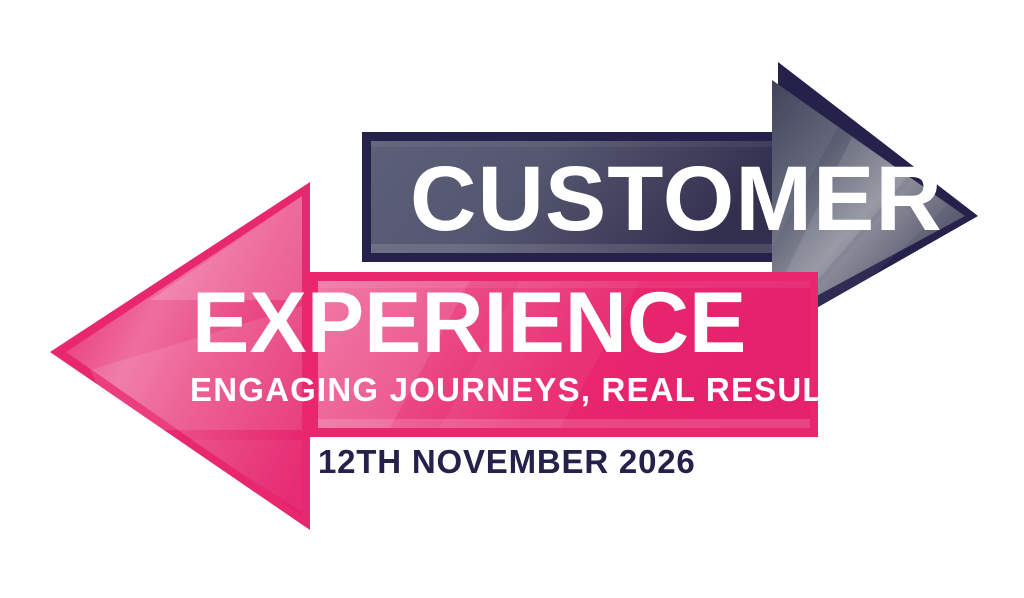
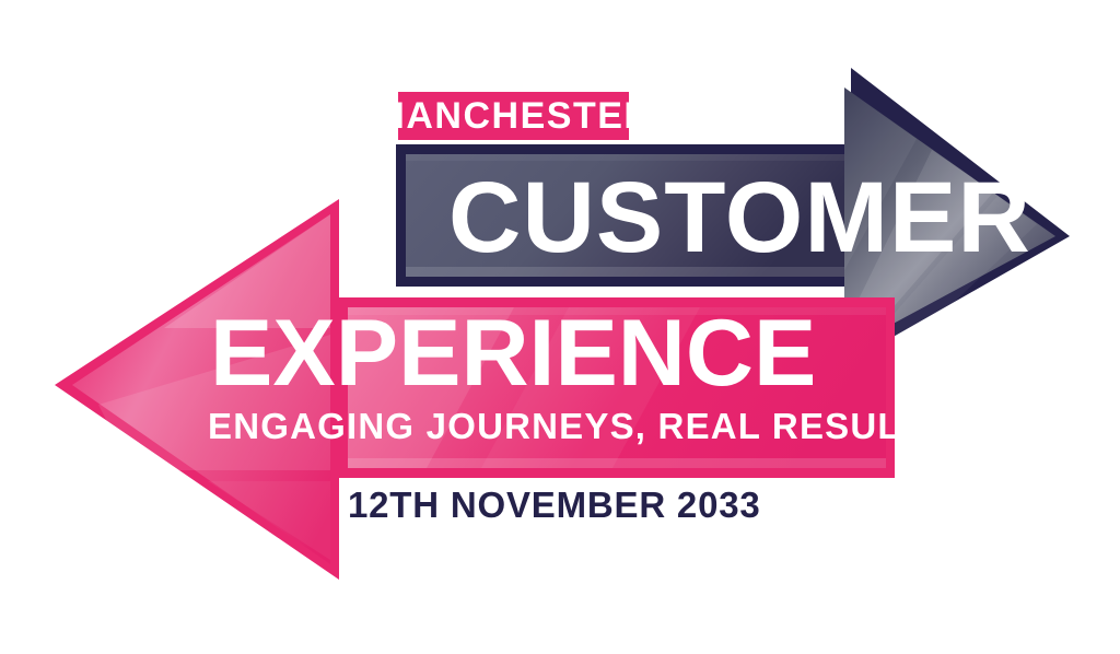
+ MANCHESTER
  CUSTOMER
  EXPERIENCE
  ENGAGING JOURNEYS, REAL RESULTS
- 12TH NOVEMBER 2026
+ 12TH NOVEMBER 2033
